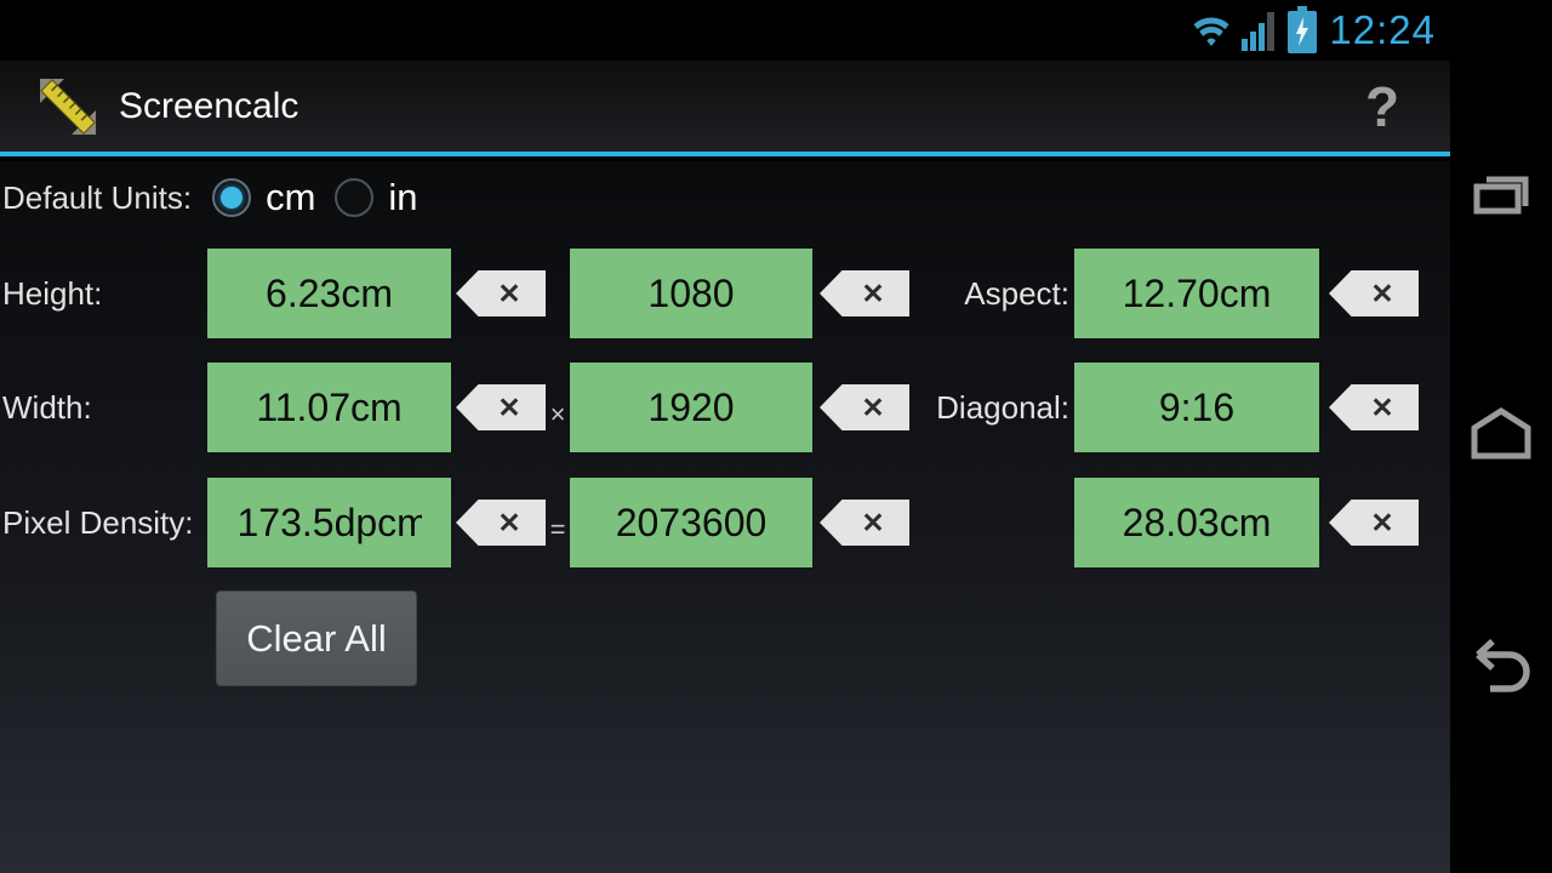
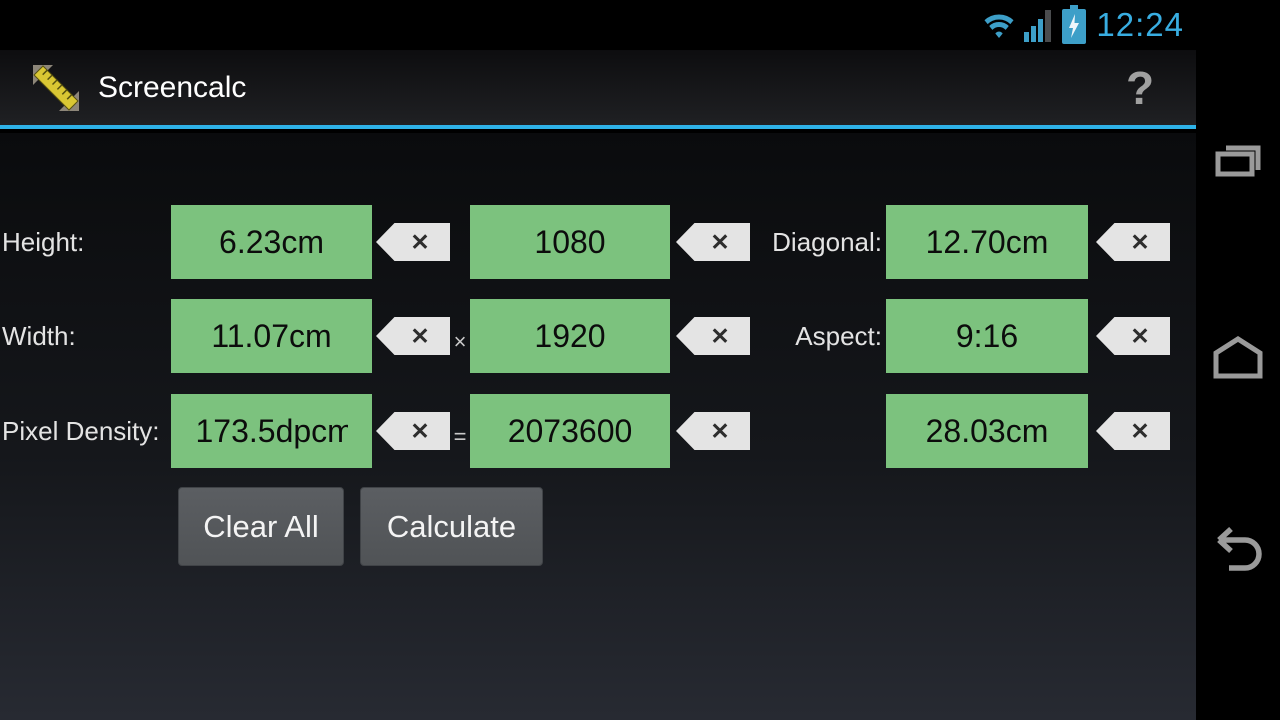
  12:24
  Screencalc
  ?
- Default Units:
- cm
- in
  Height:
  6.23cm
  ✕
  1080
  ✕
- Aspect:
+ Diagonal:
  12.70cm
  ✕
  Width:
  11.07cm
  ✕
  ×
  1920
  ✕
- Diagonal:
+ Aspect:
  9:16
  ✕
  Pixel Density:
  173.5dpcm
  ✕
  =
  2073600
  ✕
  28.03cm
  ✕
  Clear All
+ Calculate
